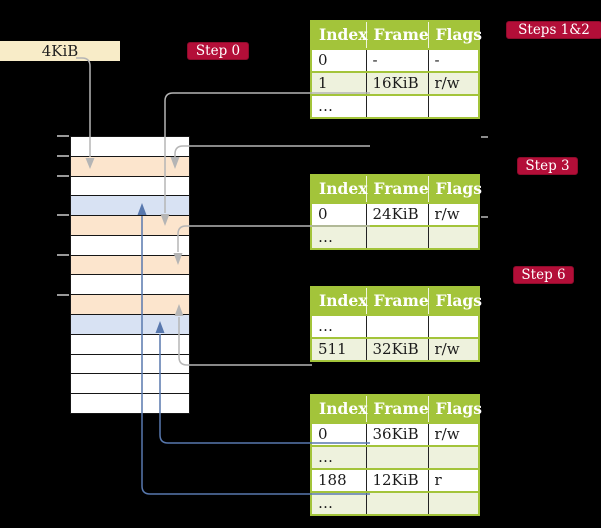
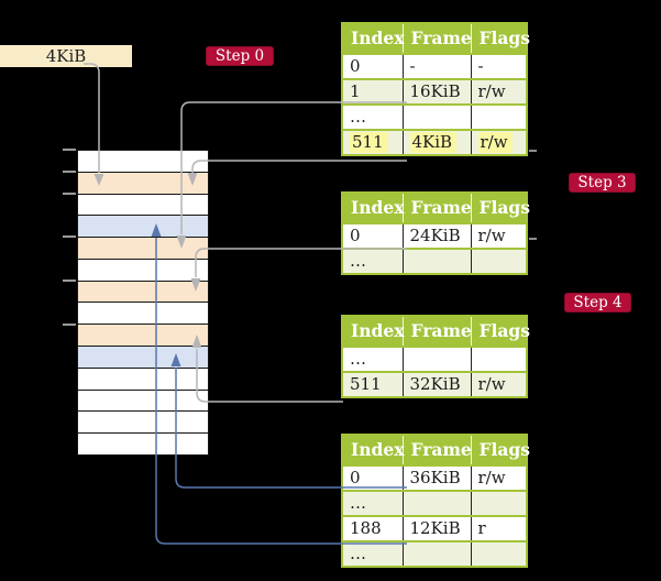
  4KiB
  Step 0
- Steps 1&2
  Step 3
- Step 6
+ Step 4
  Index	Frame	Flags
  0	-	-
  1	16KiB	r/w
  …
+ 511	4KiB	r/w
  Index	Frame	Flags
  0	24KiB	r/w
  …
  Index	Frame	Flags
  …
  511	32KiB	r/w
  Index	Frame	Flags
  0	36KiB	r/w
  …
  188	12KiB	r
  …
